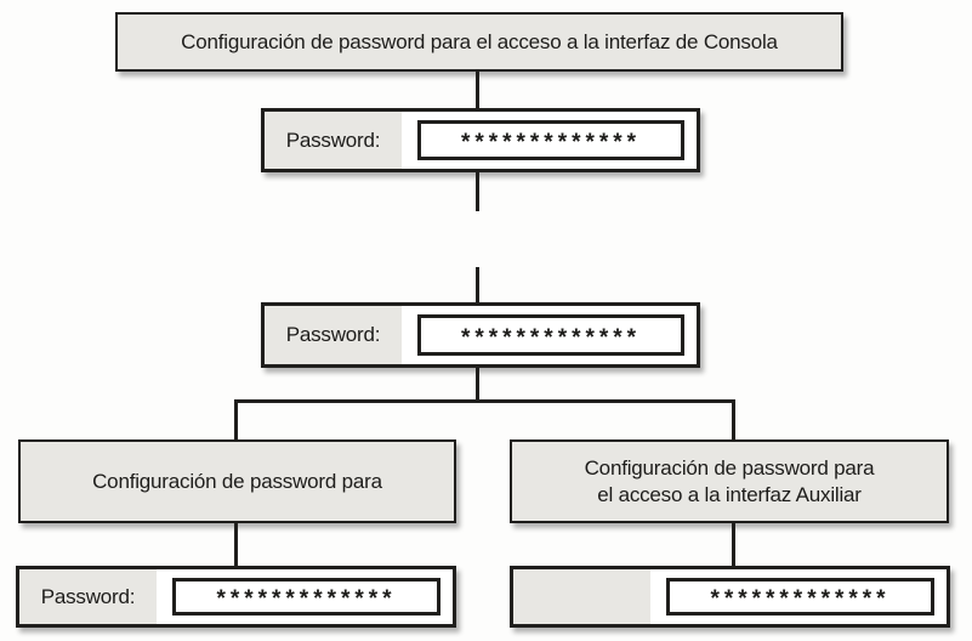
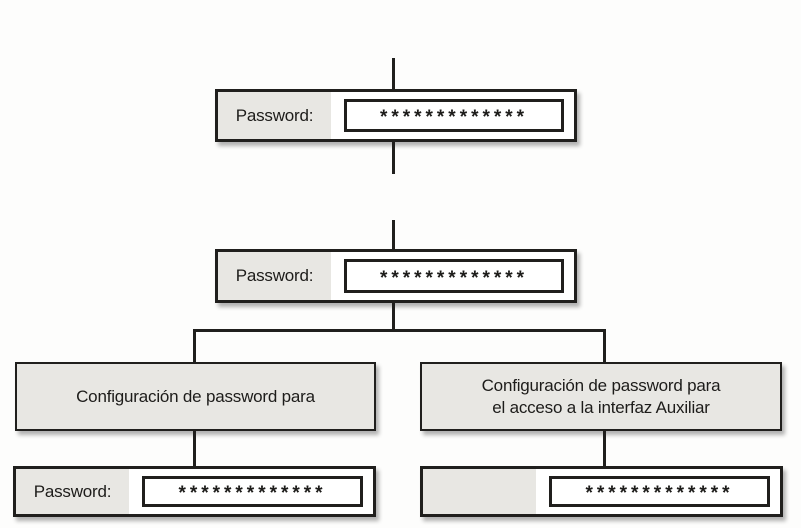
- Configuración de password para el acceso a la interfaz de Consola
  Password:
  *************
  Password:
  *************
  Configuración de password para
  Configuración de password para
  el acceso a la interfaz Auxiliar
  Password:
  *************
  *************
